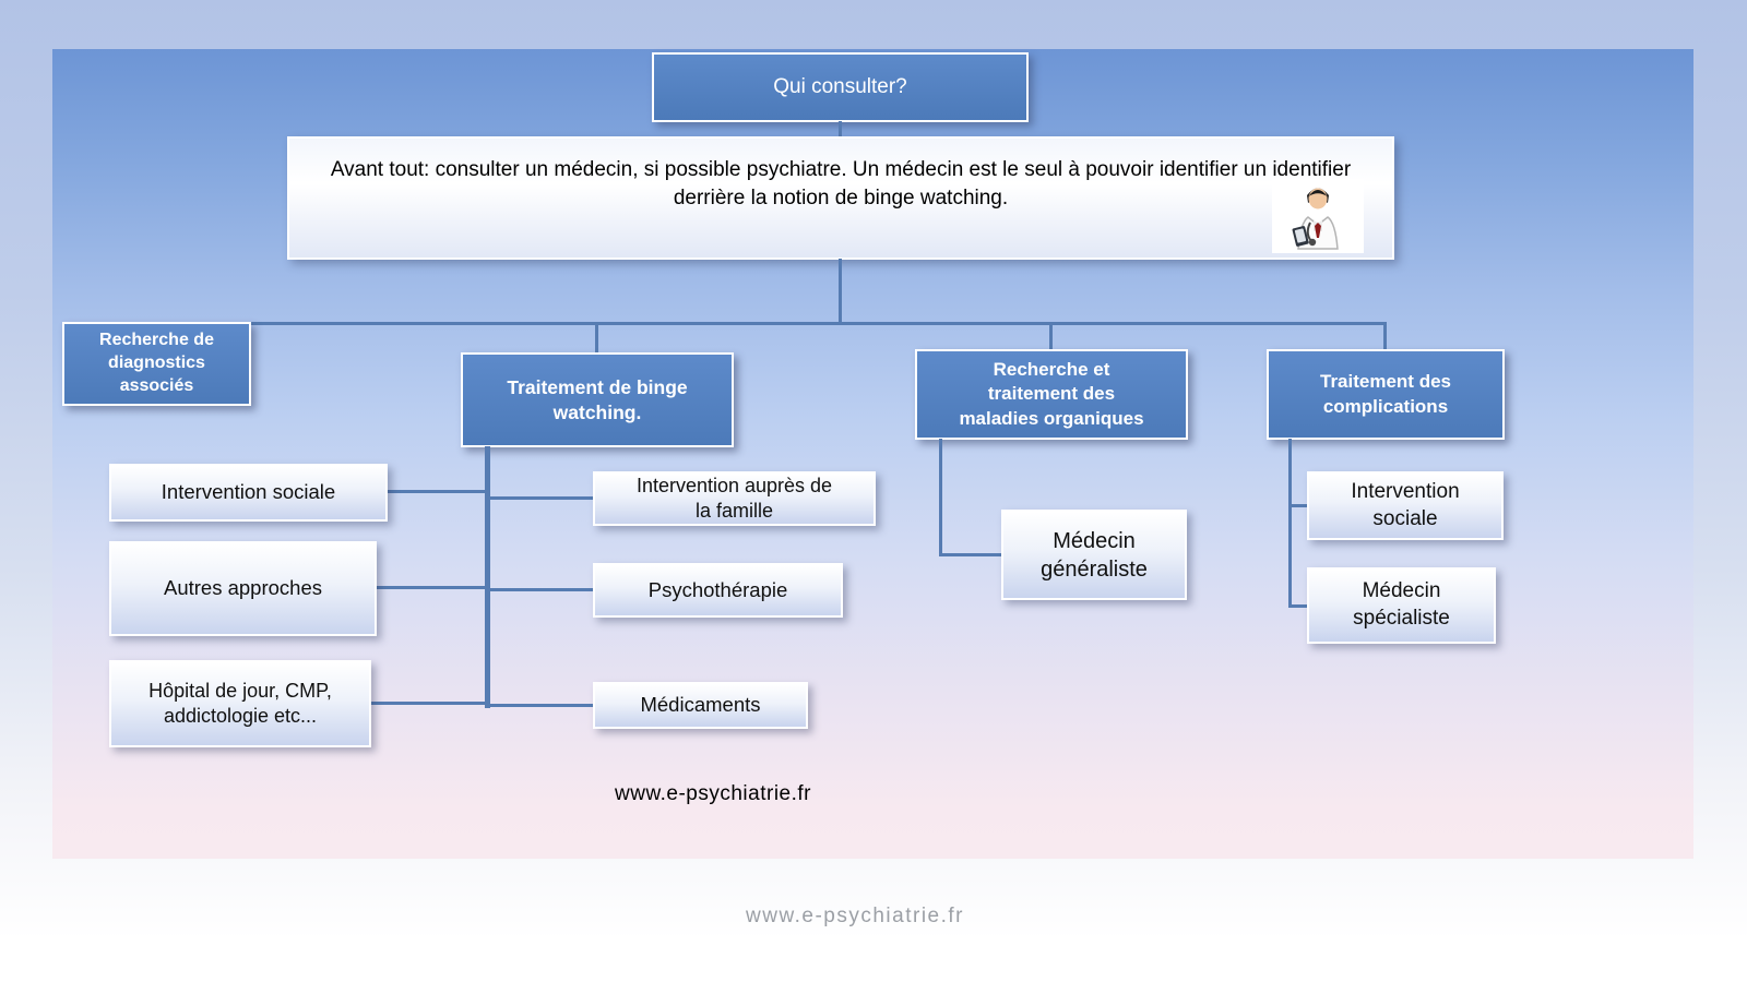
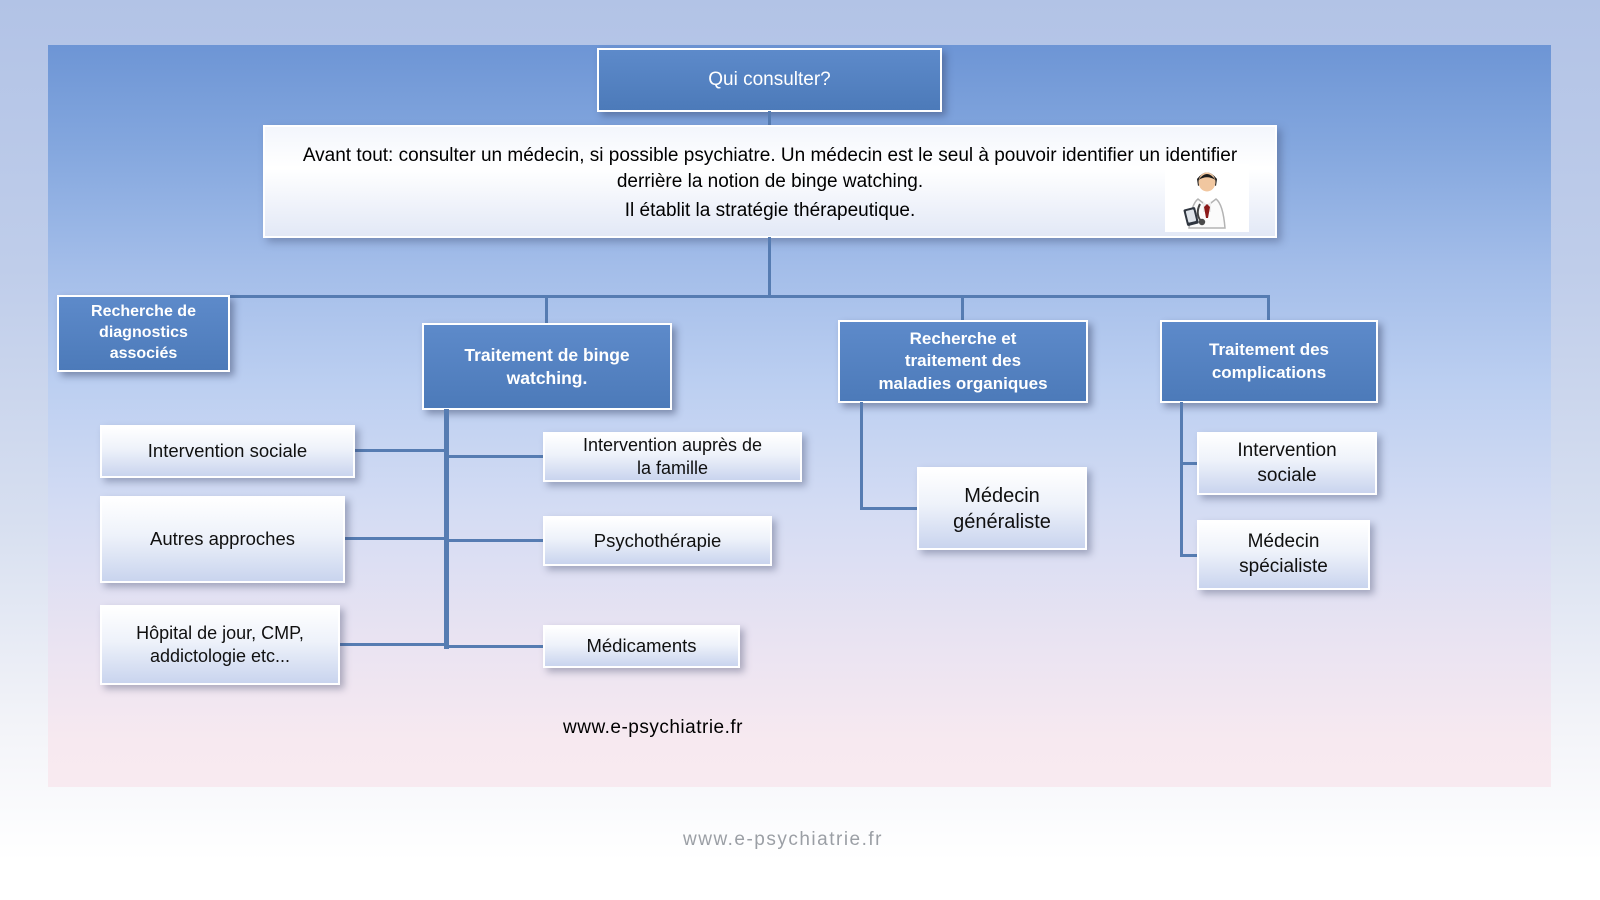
  Qui consulter?
  Avant tout: consulter un médecin, si possible psychiatre. Un médecin est le seul à pouvoir identifier un identifier derrière la notion de binge watching.
+ Il établit la stratégie thérapeutique.
  Recherche de
  diagnostics
  associés
  Traitement de binge
  watching.
  Recherche et
  traitement des
  maladies organiques
  Traitement des
  complications
  Intervention sociale
  Autres approches
  Hôpital de jour, CMP,
  addictologie etc...
  Intervention auprès de
  la famille
  Psychothérapie
  Médicaments
  Médecin
  généraliste
  Intervention
  sociale
  Médecin
  spécialiste
  www.e-psychiatrie.fr
  www.e-psychiatrie.fr
